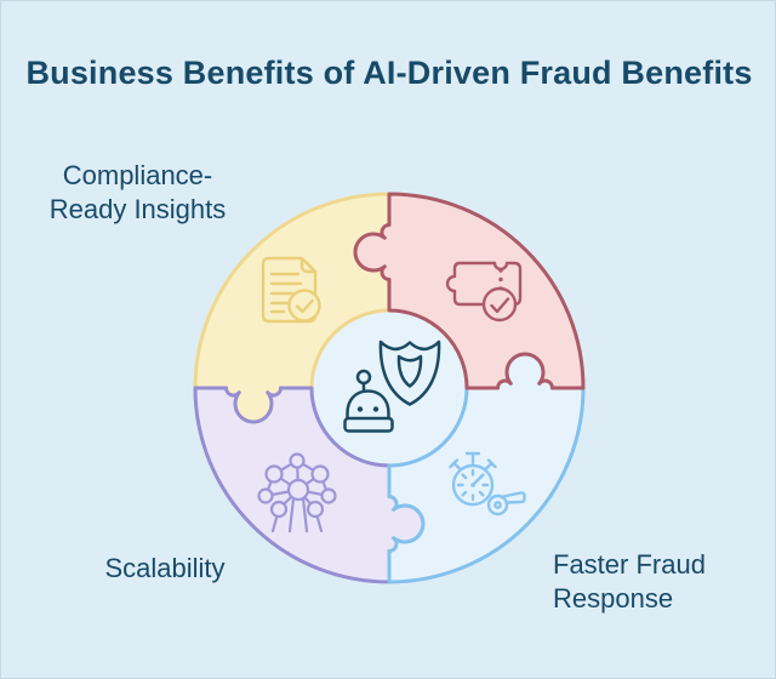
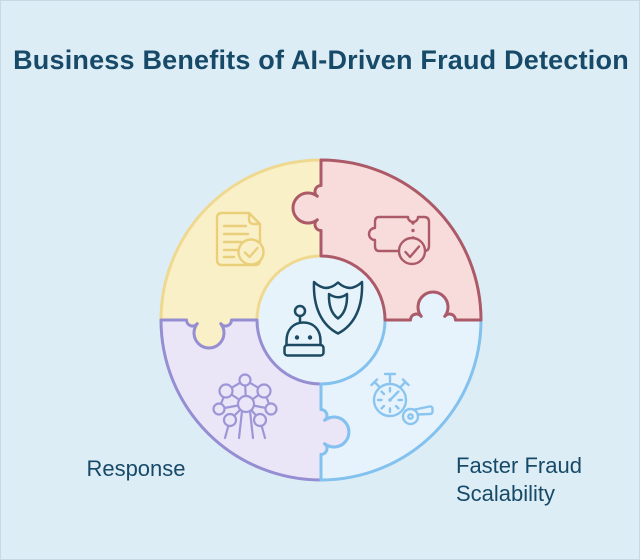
- Business Benefits of AI-Driven Fraud Benefits
+ Business Benefits of AI-Driven Fraud Detection
- Compliance-
- Ready Insights
- Scalability
+ Response
  Faster Fraud
- Response
+ Scalability
